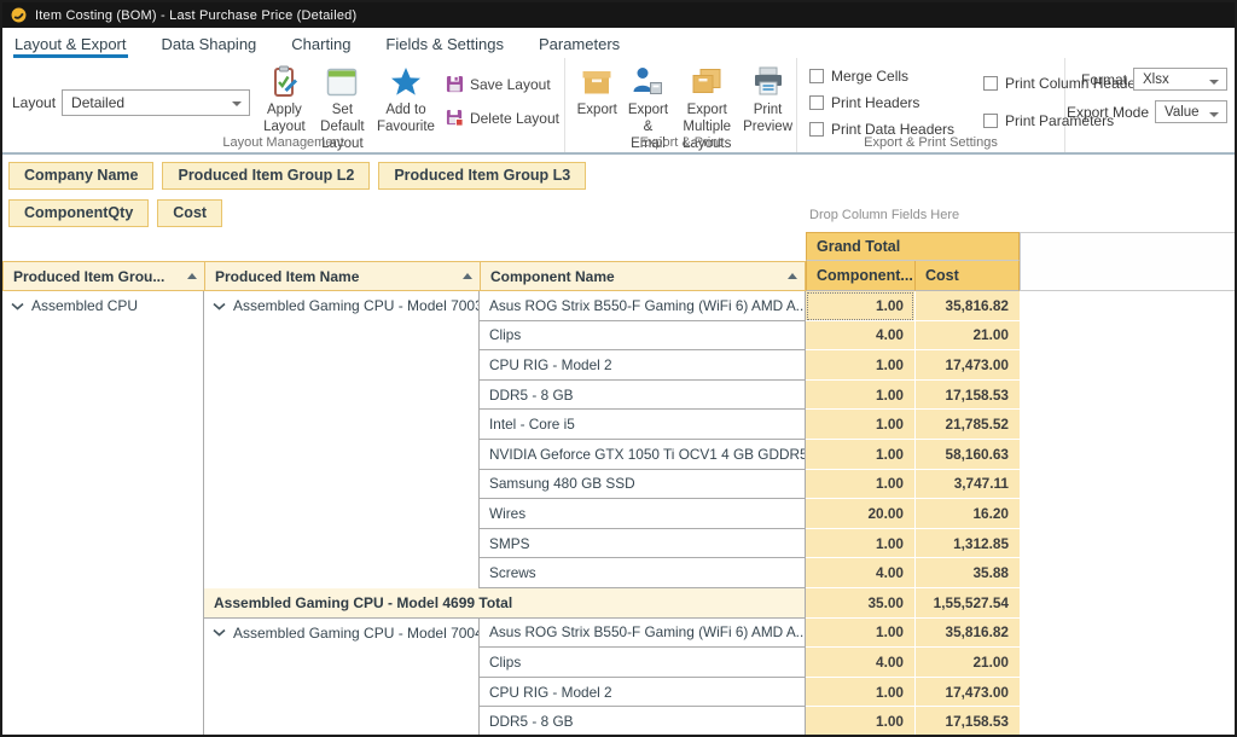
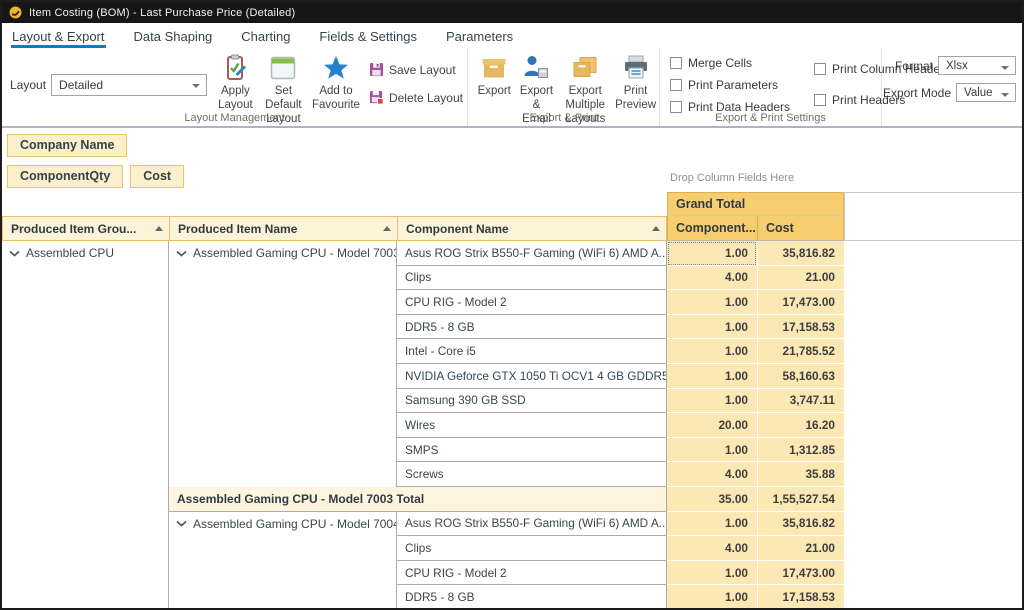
  Item Costing (BOM) - Last Purchase Price (Detailed)
  Layout & Export
  Data Shaping
  Charting
  Fields & Settings
  Parameters
  Layout
  Detailed
  Apply Layout
  Set Default Layout
  Add to Favourite
  Save Layout
  Delete Layout
  Layout Management
  Export
  Export & Email
  Export Multiple Layouts
  Print Preview
  Export & Print
  Merge Cells
- Print Headers
+ Print Parameters
  Print Data Headers
  Print Column Heade
- Print Parameters
+ Print Headers
  Export & Print Settings
  Format
  Xlsx
  Export Mode
  Value
  Company Name
- Produced Item Group L2
- Produced Item Group L3
  ComponentQty
  Cost
  Drop Column Fields Here
  	Grand Total
  Produced Item Grou...	Produced Item Name	Component Name	Component...	Cost
  Assembled CPU	Assembled Gaming CPU - Model 700	Asus ROG Strix B550-F Gaming (WiFi 6) AMD A..	1.00	35,816.82
  Clips	4.00	21.00
  CPU RIG - Model 2	1.00	17,473.00
  DDR5 - 8 GB	1.00	17,158.53
  Intel - Core i5	1.00	21,785.52
  NVIDIA Geforce GTX 1050 Ti OCV1 4 GB GDDR5	1.00	58,160.63
- Samsung 480 GB SSD	1.00	3,747.11
+ Samsung 390 GB SSD	1.00	3,747.11
  Wires	20.00	16.20
  SMPS	1.00	1,312.85
  Screws	4.00	35.88
- Assembled Gaming CPU - Model 4699 Total	35.00	1,55,527.54
+ Assembled Gaming CPU - Model 7003 Total	35.00	1,55,527.54
  Assembled Gaming CPU - Model 700	Asus ROG Strix B550-F Gaming (WiFi 6) AMD A..	1.00	35,816.82
  Clips	4.00	21.00
  CPU RIG - Model 2	1.00	17,473.00
  DDR5 - 8 GB	1.00	17,158.53
